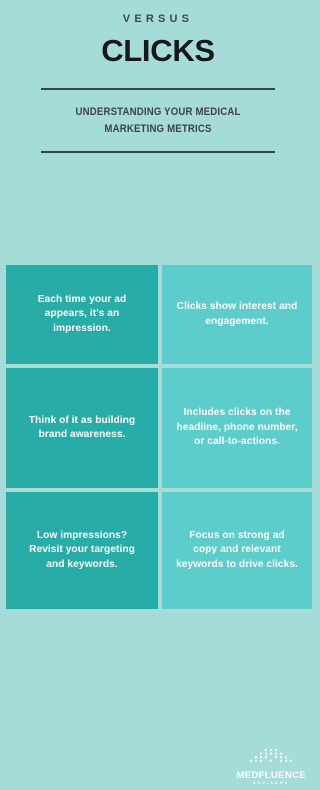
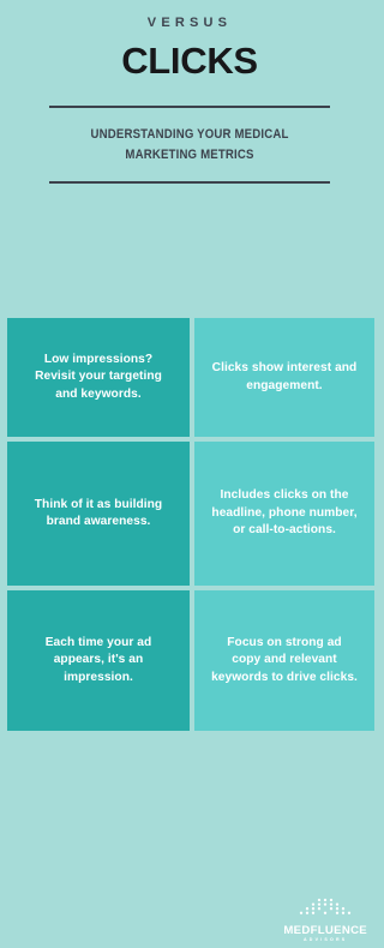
  VERSUS
  CLICKS
  UNDERSTANDING YOUR MEDICAL MARKETING METRICS
- Each time your ad appears, it's an impression.
+ Low impressions? Revisit your targeting and keywords.
  Clicks show interest and engagement.
  Think of it as building brand awareness.
  Includes clicks on the headline, phone number, or call-to-actions.
- Low impressions? Revisit your targeting and keywords.
+ Each time your ad appears, it's an impression.
  Focus on strong ad copy and relevant keywords to drive clicks.
  MEDFLUENCE
